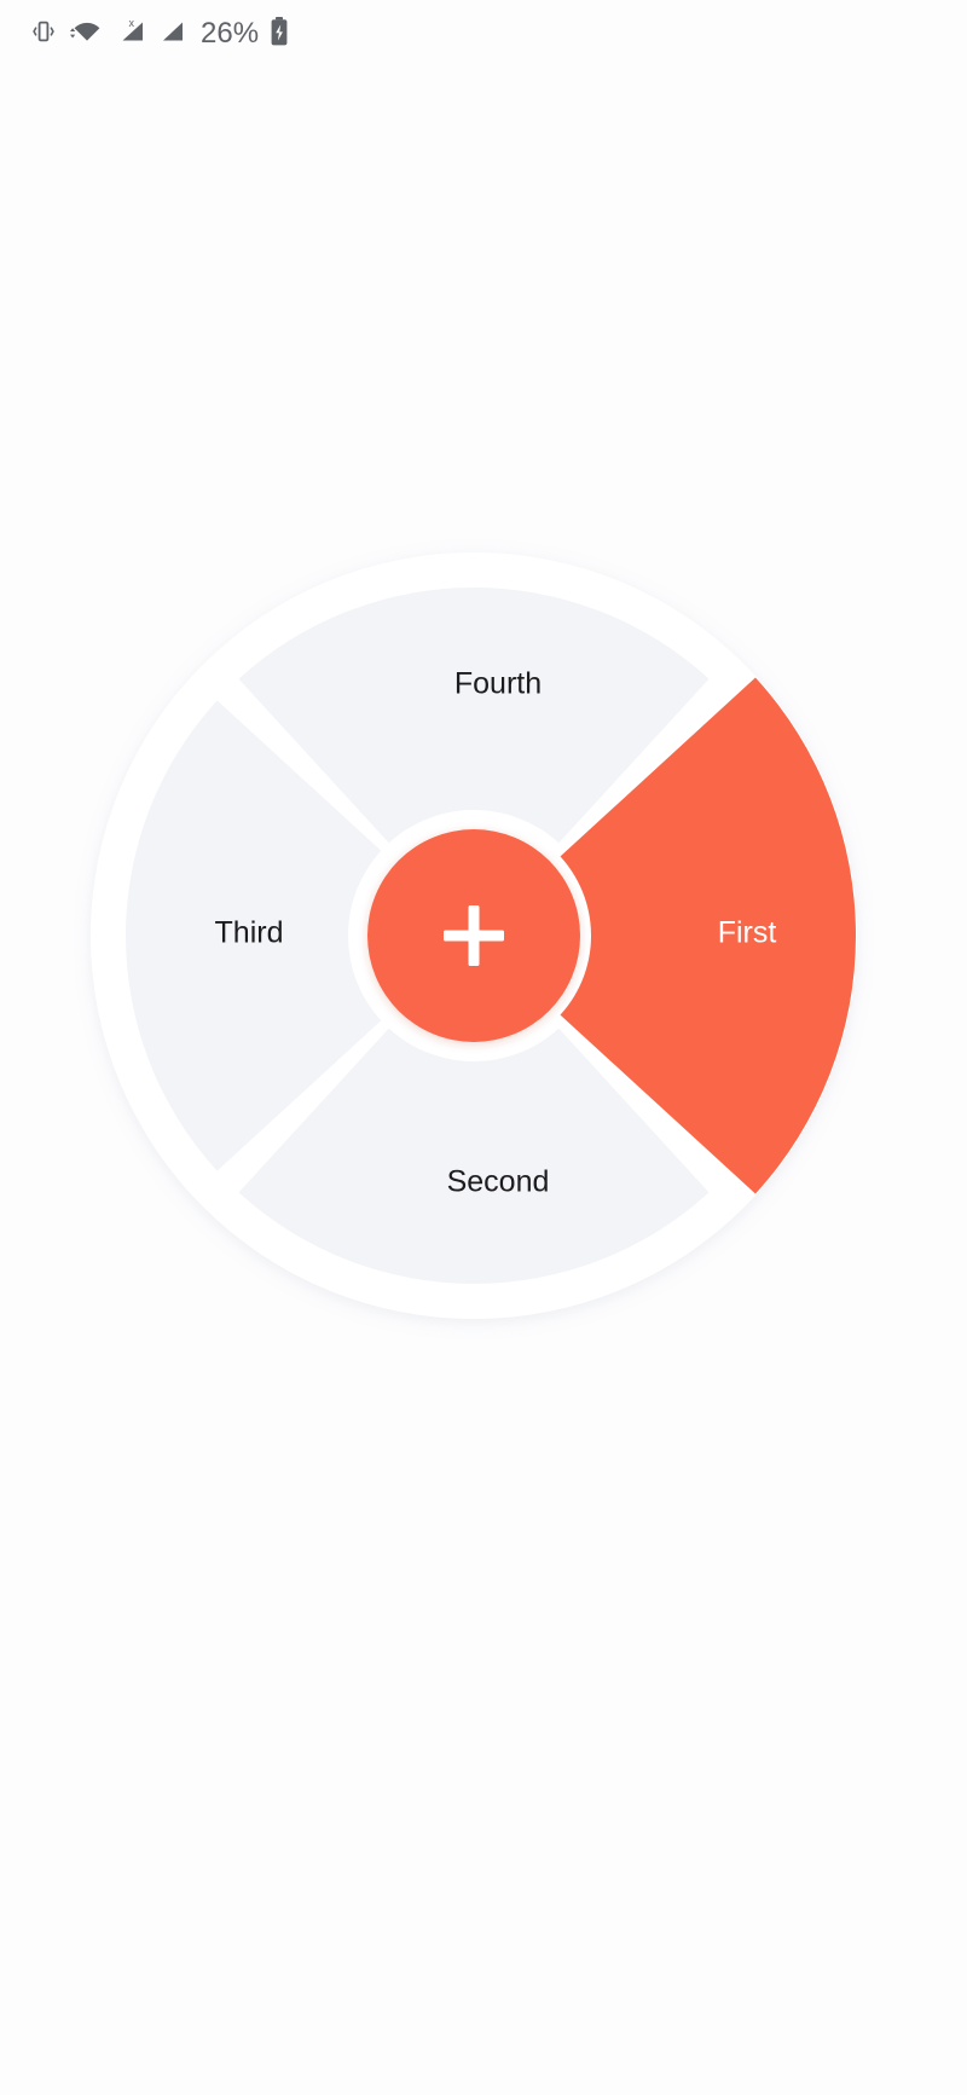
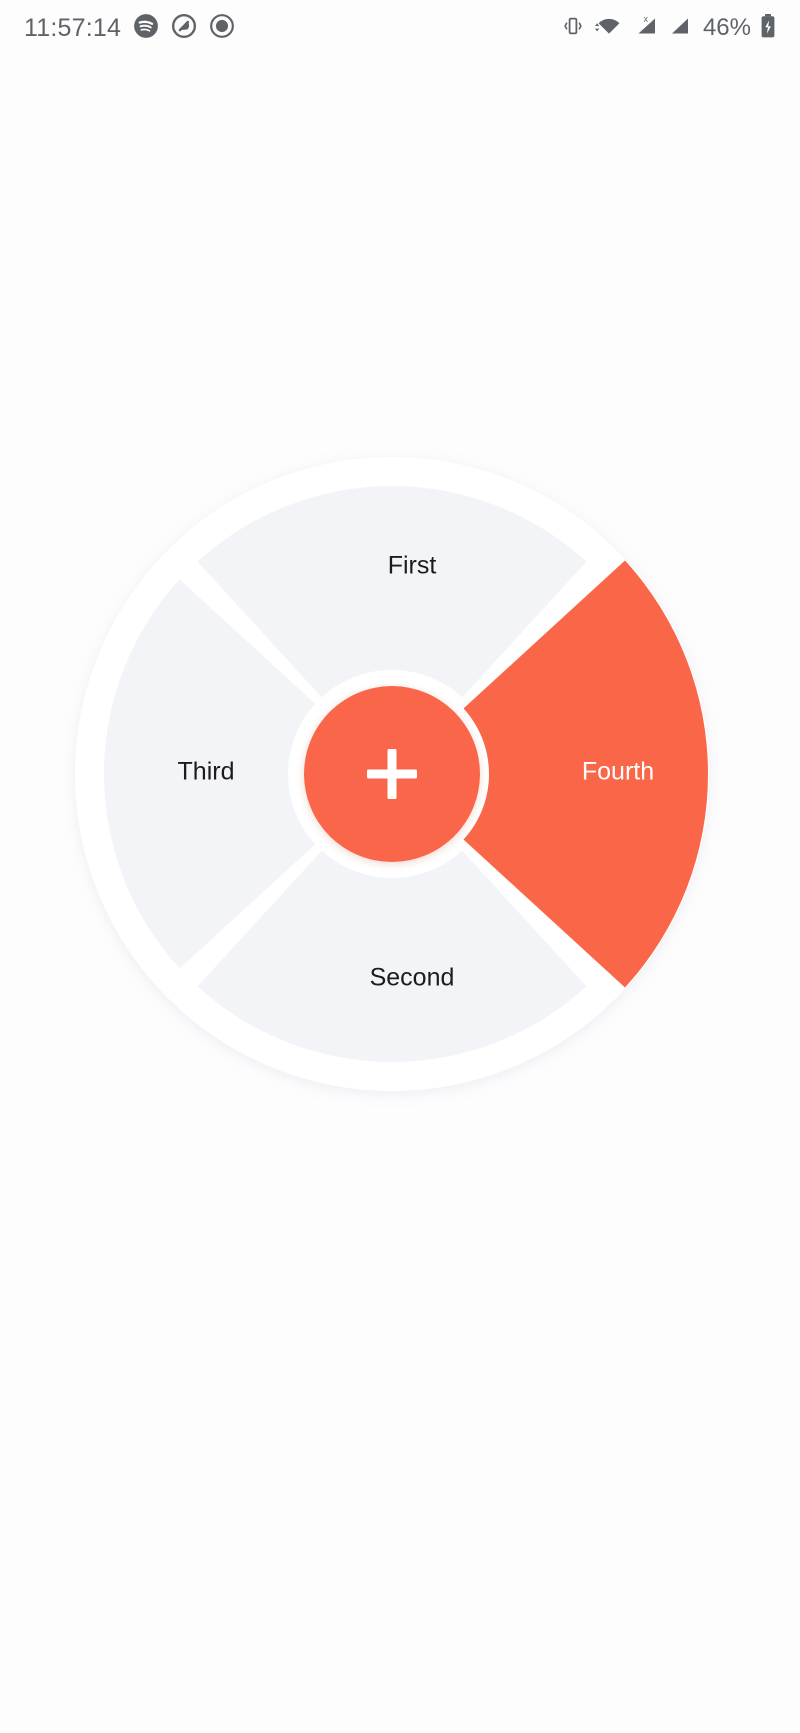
+ 11:57:14
  x
- 26%
+ 46%
- First
+ Fourth
  Second
  Third
- Fourth
+ First
